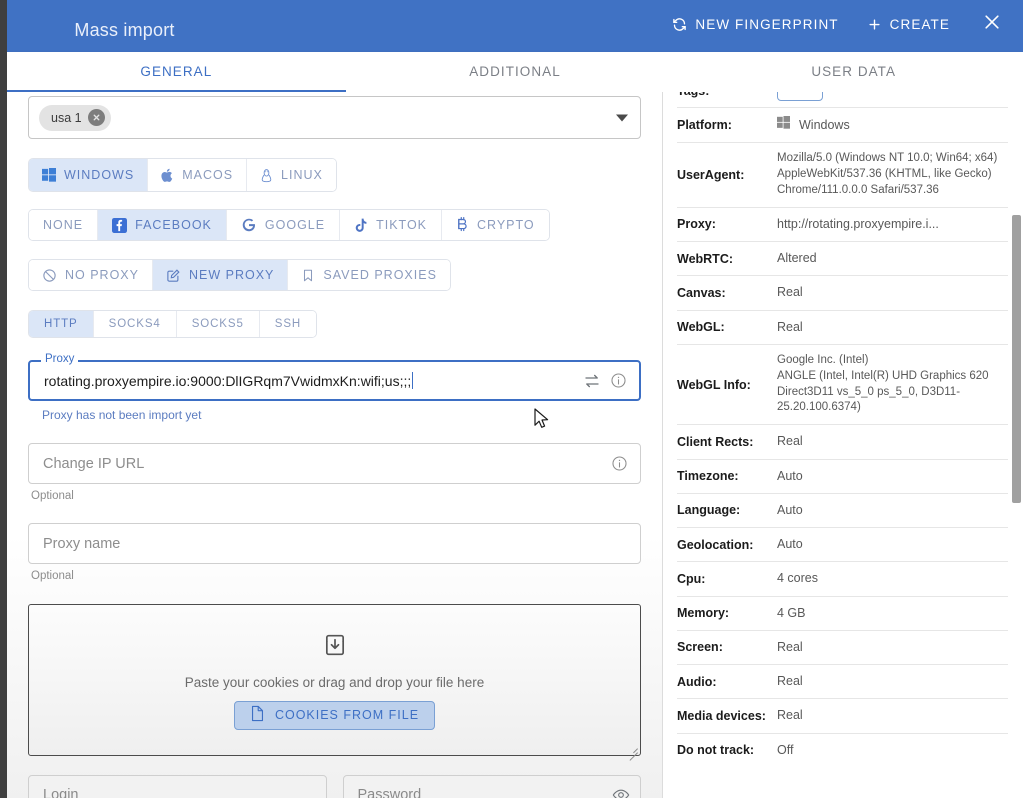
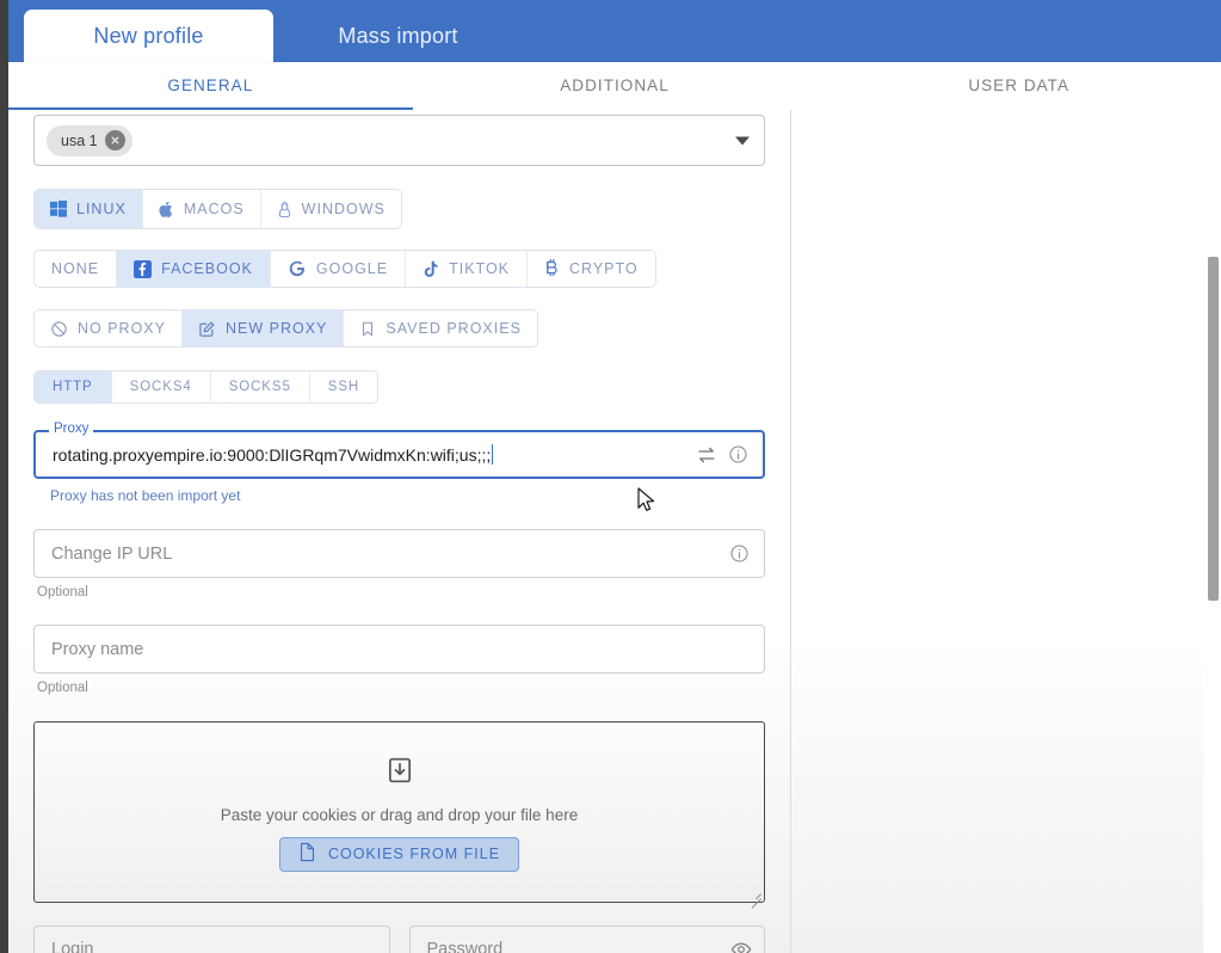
+ New profile
  Mass import
- NEW FINGERPRINT
- CREATE
  GENERAL
  ADDITIONAL
  USER DATA
  usa 1
- WINDOWS
+ LINUX
  MACOS
- LINUX
+ WINDOWS
  NONE
  FACEBOOK
  GOOGLE
  TIKTOK
  CRYPTO
  NO PROXY
  NEW PROXY
  SAVED PROXIES
  HTTP
  SOCKS4
  SOCKS5
  SSH
  Proxy
  rotating.proxyempire.io:9000:DlIGRqm7VwidmxKn:wifi;us;;;
  Proxy has not been import yet
  Change IP URL
  Optional
  Proxy name
  Optional
  Paste your cookies or drag and drop your file here
  COOKIES FROM FILE
  Login
  Password
- Platform:	Windows
- UserAgent:	Mozilla/5.0 (Windows NT 10.0; Win64; x64) AppleWebKit/537.36 (KHTML, like Gecko) Chrome/111.0.0.0 Safari/537.36
- Proxy:	http://rotating.proxyempire.i...
- WebRTC:	Altered
- Canvas:	Real
- WebGL:	Real
- WebGL Info:	Google Inc. (Intel) ANGLE (Intel, Intel(R) UHD Graphics 620 Direct3D11 vs_5_0 ps_5_0, D3D11-25.20.100.6374)
- Client Rects:	Real
- Timezone:	Auto
- Language:	Auto
- Geolocation:	Auto
- Cpu:	4 cores
- Memory:	4 GB
- Screen:	Real
- Audio:	Real
- Media devices:	Real
- Do not track:	Off
